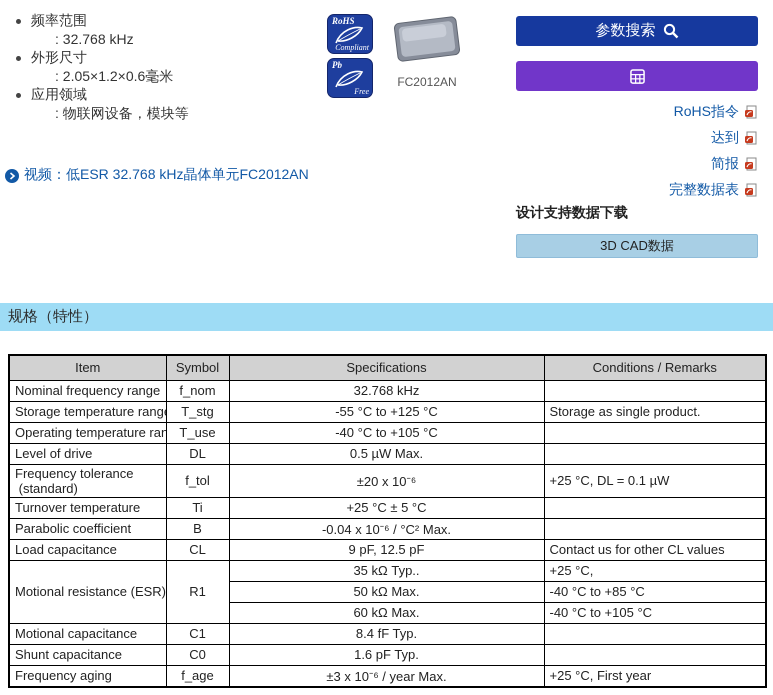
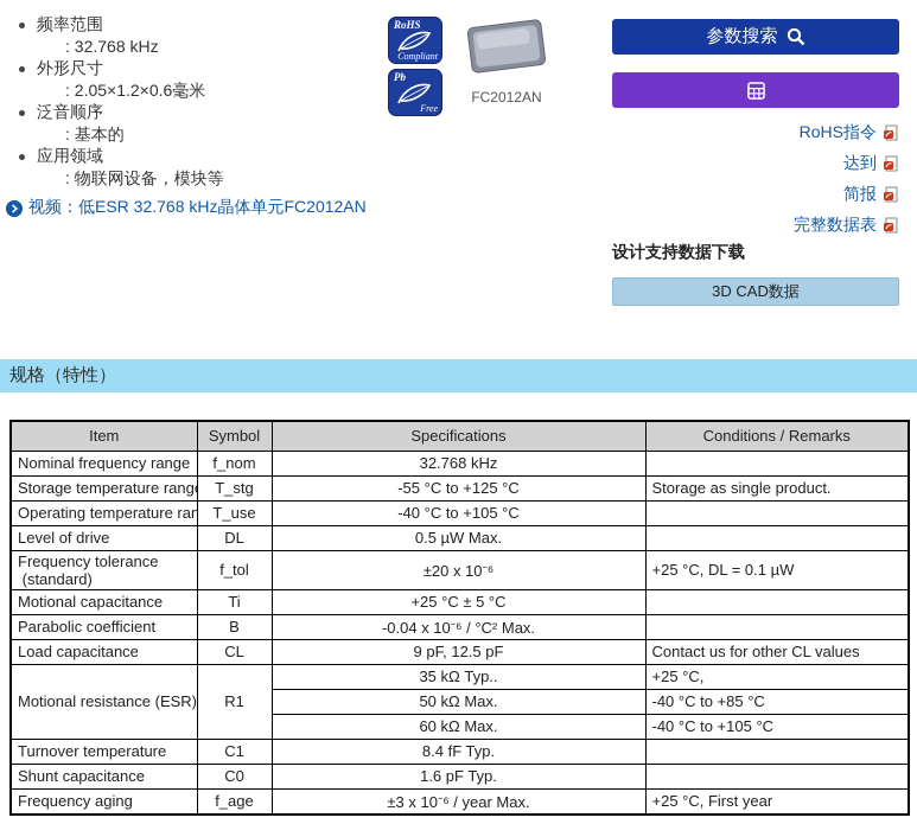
  频率范围
  : 32.768 kHz
  外形尺寸
  : 2.05×1.2×0.6毫米
+ 泛音顺序
+ : 基本的
  应用领域
  : 物联网设备，模块等
  视频：低ESR 32.768 kHz晶体单元FC2012AN
  RoHS
  Compliant
  Pb
  Free
  FC2012AN
  参数搜索
  RoHS指令
  达到
  简报
  完整数据表
  设计支持数据下载
  3D CAD数据
  规格（特性）
  Item	Symbol	Specifications	Conditions / Remarks
  Nominal frequency range	f_nom	32.768 kHz
  Storage temperature rang	T_stg	-55 °C to +125 °C	Storage as single product.
  Operating temperature ran	T_use	-40 °C to +105 °C
  Level of drive	DL	0.5 µW Max.
  Frequency tolerance (standard)	f_tol	±20 x 10⁻⁶	+25 °C, DL = 0.1 µW
- Turnover temperature	Ti	+25 °C ± 5 °C
+ Motional capacitance	Ti	+25 °C ± 5 °C
  Parabolic coefficient	B	-0.04 x 10⁻⁶ / °C² Max.
  Load capacitance	CL	9 pF, 12.5 pF	Contact us for other CL values
  Motional resistance (ESR)	R1	35 kΩ Typ..	+25 °C,
  50 kΩ Max.	-40 °C to +85 °C
  60 kΩ Max.	-40 °C to +105 °C
- Motional capacitance	C1	8.4 fF Typ.
+ Turnover temperature	C1	8.4 fF Typ.
  Shunt capacitance	C0	1.6 pF Typ.
  Frequency aging	f_age	±3 x 10⁻⁶ / year Max.	+25 °C, First year
